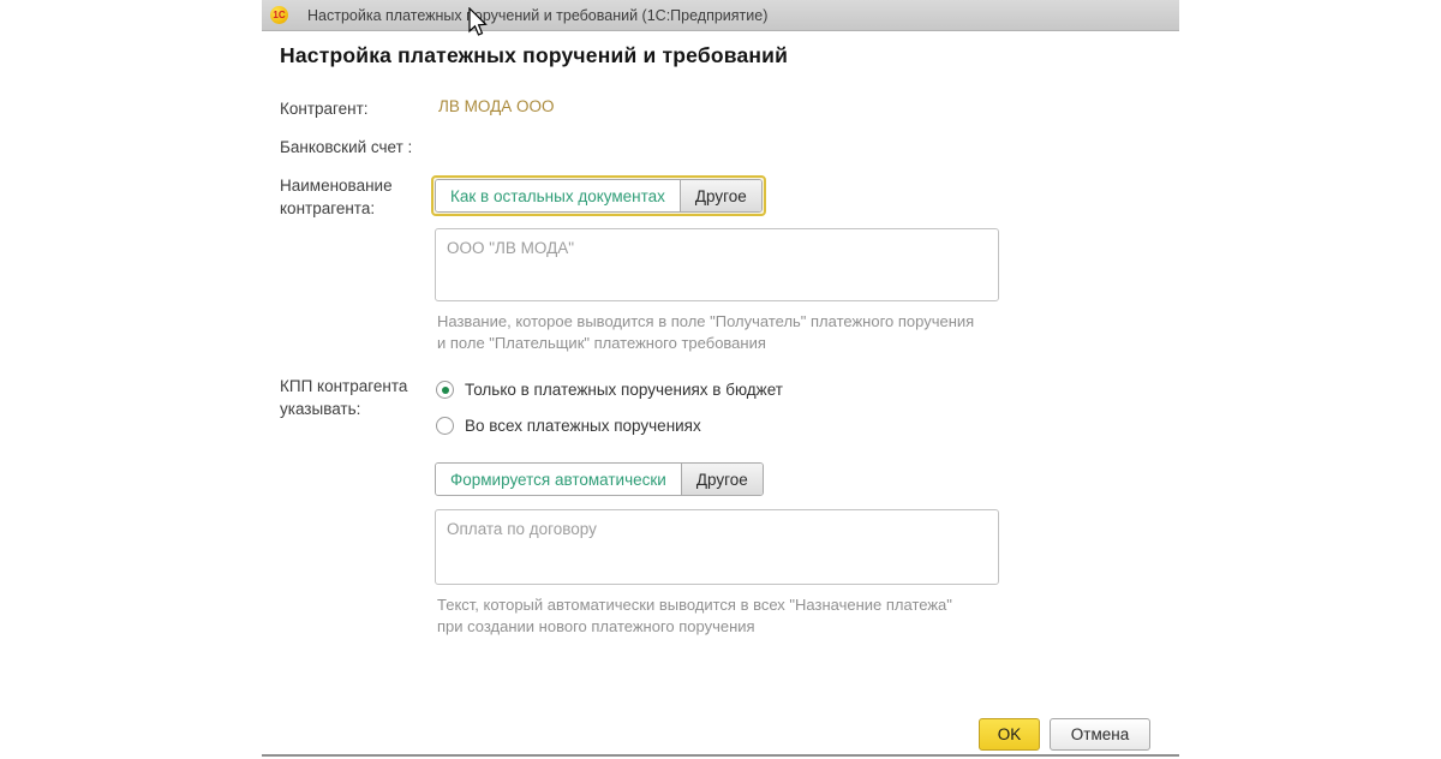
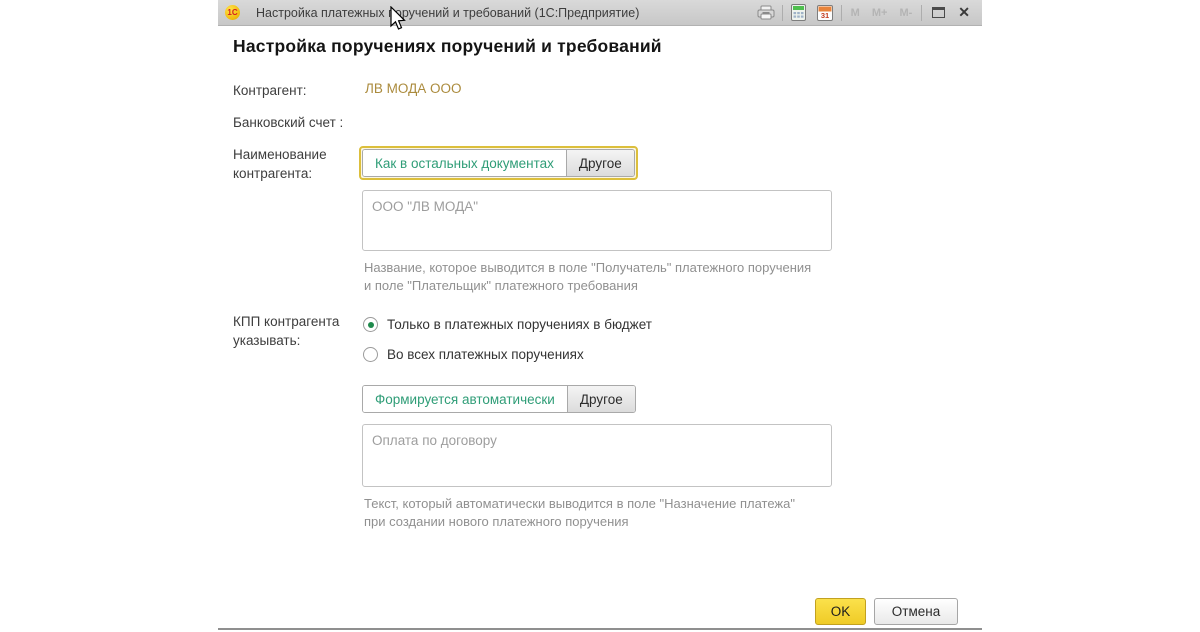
  1С
  Настройка платежныхоручений и требований (1С:Предприятие)
+ 31
+ M
+ M+
+ M-
+ ✕
- Настройка платежных поручений и требований
+ Настройка поручениях поручений и требований
  Контрагент:
  ЛВ МОДА ООО
  Банковский счет :
  Наименование контрагента:
  Как в остальных документах
  Другое
  ООО "ЛВ МОДА"
  Название, которое выводится в поле "Получатель" платежного поручения и поле "Плательщик" платежного требования
  КПП контрагента указывать:
  Только в платежных поручениях в бюджет
  Во всех платежных поручениях
  Формируется автоматически
  Другое
  Оплата по договору
- Текст, который автоматически выводится в всех "Назначение платежа" при создании нового платежного поручения
+ Текст, который автоматически выводится в поле "Назначение платежа" при создании нового платежного поручения
  OK
  Отмена
